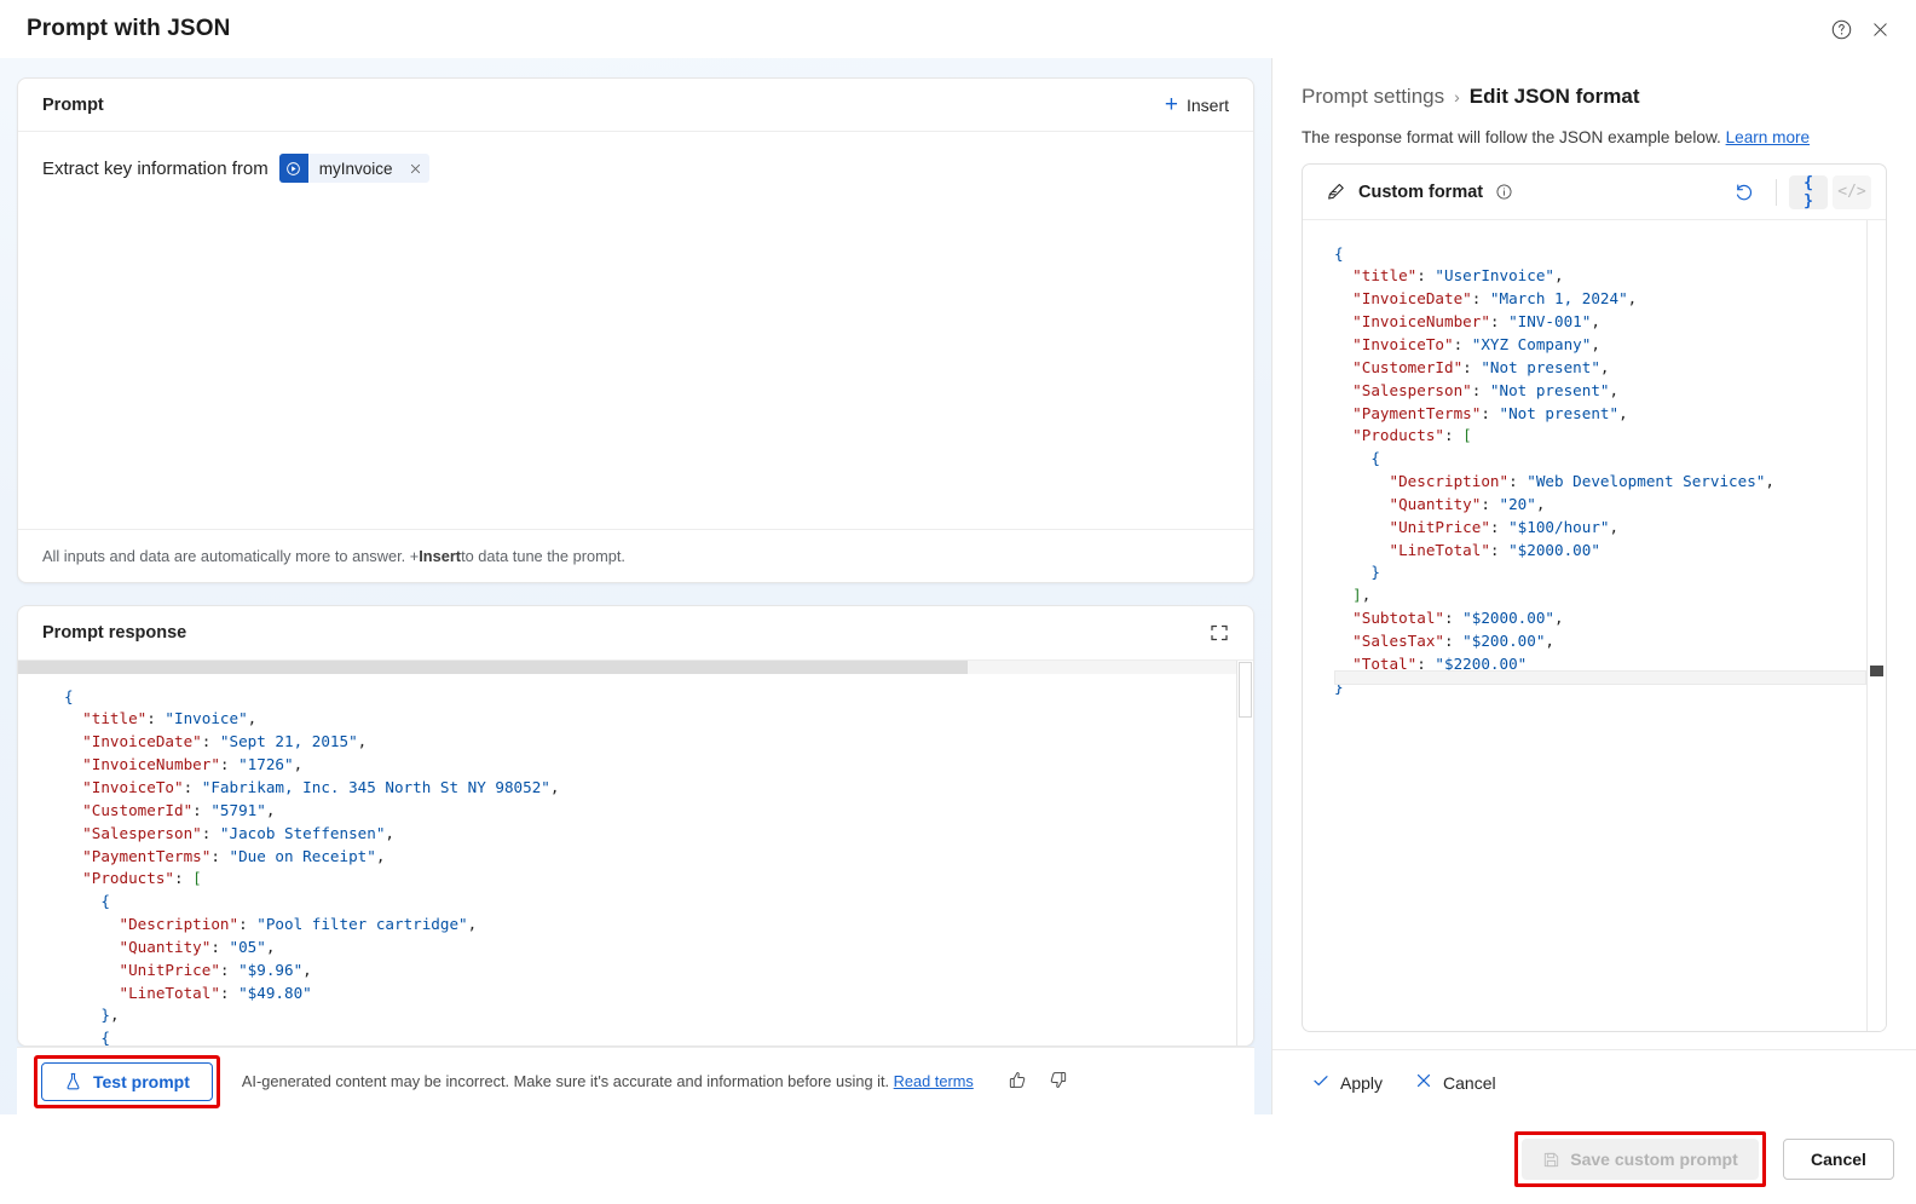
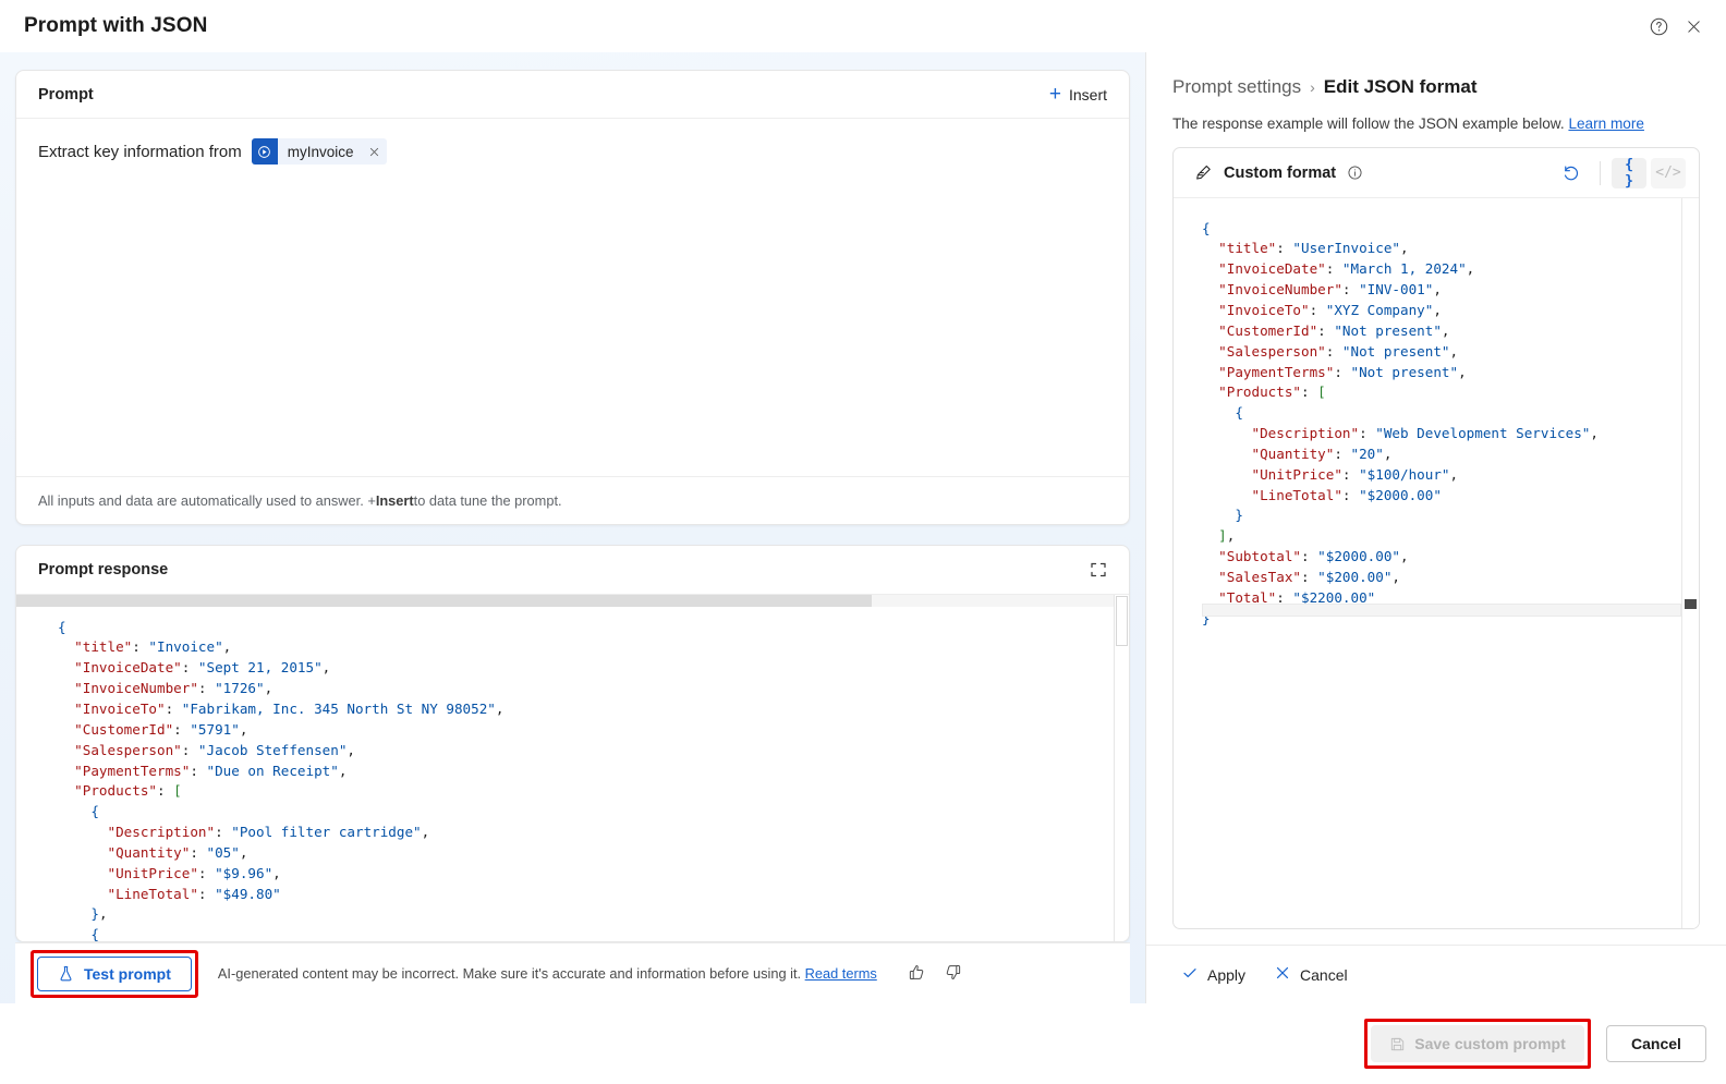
  Prompt with JSON
  Prompt
  +
  Insert
  Extract key information from
  myInvoice
- All inputs and data are automatically more to answer. +
+ All inputs and data are automatically used to answer. +
  Insert
  to data tune the prompt.
  Prompt response
  { "title": "Invoice",
  "InvoiceDate": "Sept 21, 2015",
  "InvoiceNumber": "1726",
  "InvoiceTo": "Fabrikam, Inc. 345 North St NY 98052",
  "CustomerId": "5791",
  "Salesperson": "Jacob Steffensen",
  "PaymentTerms": "Due on Receipt",
  "Products": [ { "Description": "Pool filter cartridge",
  "Quantity": "05",
  "UnitPrice": "$9.96",
  "LineTotal": "$49.80" },
  {
  Test prompt
  AI-generated content may be incorrect. Make sure it's accurate and information before using it.
  Read terms
  Prompt settings
  ›
  Edit JSON format
- The response format will follow the JSON example below. Learn more
+ The response example will follow the JSON example below. Learn more
  Custom format
  { }
  </>
  { "title": "UserInvoice",
  "InvoiceDate": "March 1, 2024",
  "InvoiceNumber": "INV-001",
  "InvoiceTo": "XYZ Company",
  "CustomerId": "Not present",
  "Salesperson": "Not present",
  "PaymentTerms": "Not present",
  "Products": [ { "Description": "Web Development Services",
  "Quantity": "20",
  "UnitPrice": "$100/hour",
  "LineTotal": "$2000.00" } ],
  "Subtotal": "$2000.00",
  "SalesTax": "$200.00",
  "Total": "$2200.00" }
  Apply
  Cancel
  Save custom prompt
  Cancel
